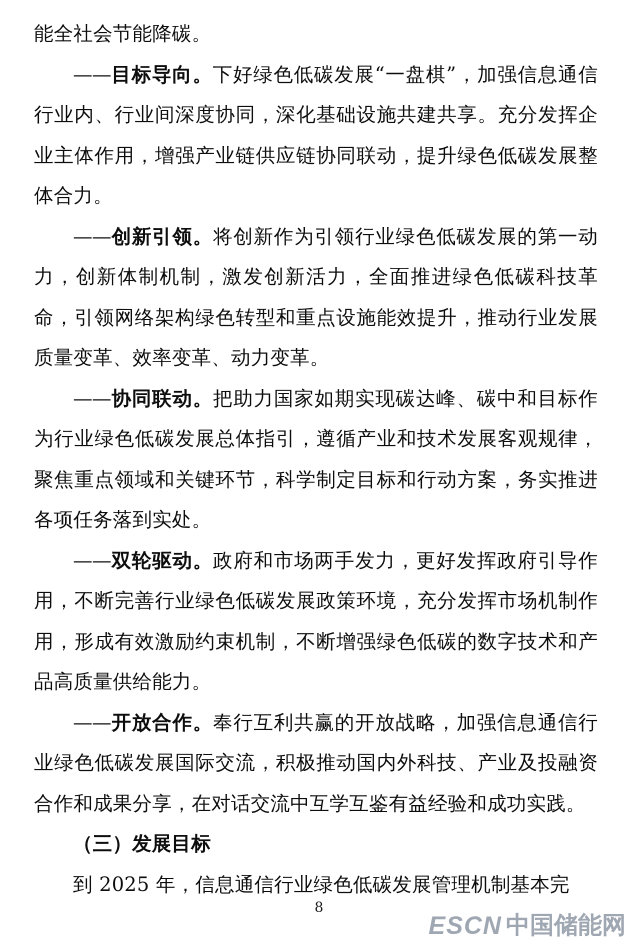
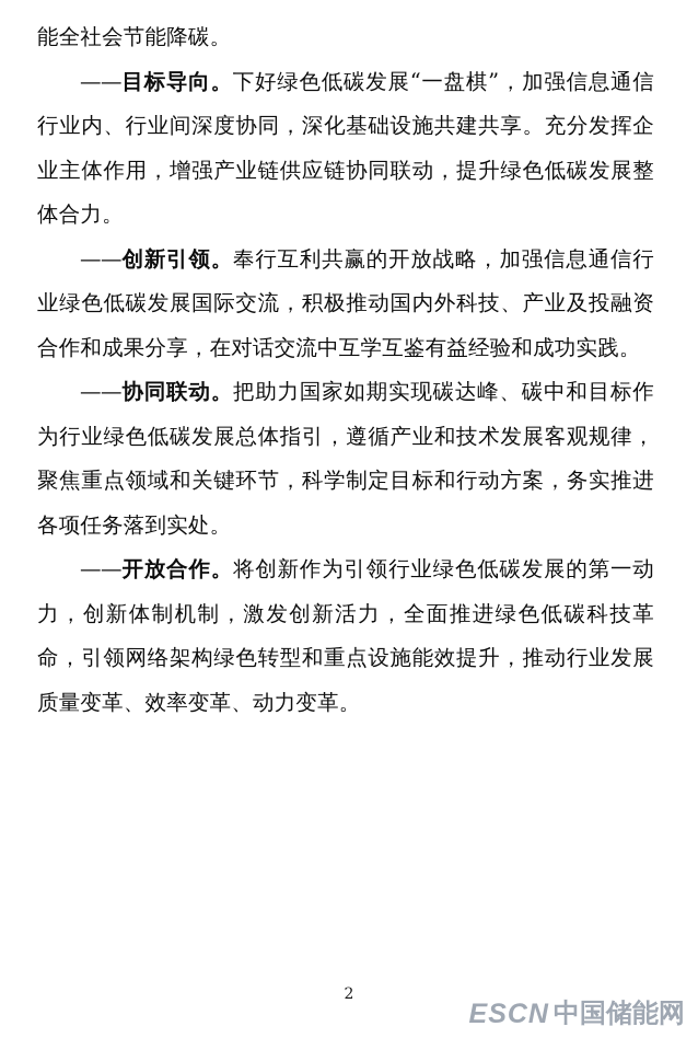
  能全社会节能降碳。
  ——目标导向。下好绿色低碳发展“一盘棋”，加强信息通信行业内、行业间深度协同，深化基础设施共建共享。充分发挥企业主体作用，增强产业链供应链协同联动，提升绿色低碳发展整体合力。
- ——创新引领。将创新作为引领行业绿色低碳发展的第一动力，创新体制机制，激发创新活力，全面推进绿色低碳科技革命，引领网络架构绿色转型和重点设施能效提升，推动行业发展质量变革、效率变革、动力变革。
+ ——创新引领。奉行互利共赢的开放战略，加强信息通信行业绿色低碳发展国际交流，积极推动国内外科技、产业及投融资合作和成果分享，在对话交流中互学互鉴有益经验和成功实践。
  ——协同联动。把助力国家如期实现碳达峰、碳中和目标作为行业绿色低碳发展总体指引，遵循产业和技术发展客观规律，聚焦重点领域和关键环节，科学制定目标和行动方案，务实推进各项任务落到实处。
- ——双轮驱动。政府和市场两手发力，更好发挥政府引导作用，不断完善行业绿色低碳发展政策环境，充分发挥市场机制作用，形成有效激励约束机制，不断增强绿色低碳的数字技术和产品高质量供给能力。
- ——开放合作。奉行互利共赢的开放战略，加强信息通信行业绿色低碳发展国际交流，积极推动国内外科技、产业及投融资合作和成果分享，在对话交流中互学互鉴有益经验和成功实践。
+ ——开放合作。将创新作为引领行业绿色低碳发展的第一动力，创新体制机制，激发创新活力，全面推进绿色低碳科技革命，引领网络架构绿色转型和重点设施能效提升，推动行业发展质量变革、效率变革、动力变革。
- （三）发展目标
- 到 2025 年，信息通信行业绿色低碳发展管理机制基本完
- 8
+ 2
  ESCN
  中国储能网
